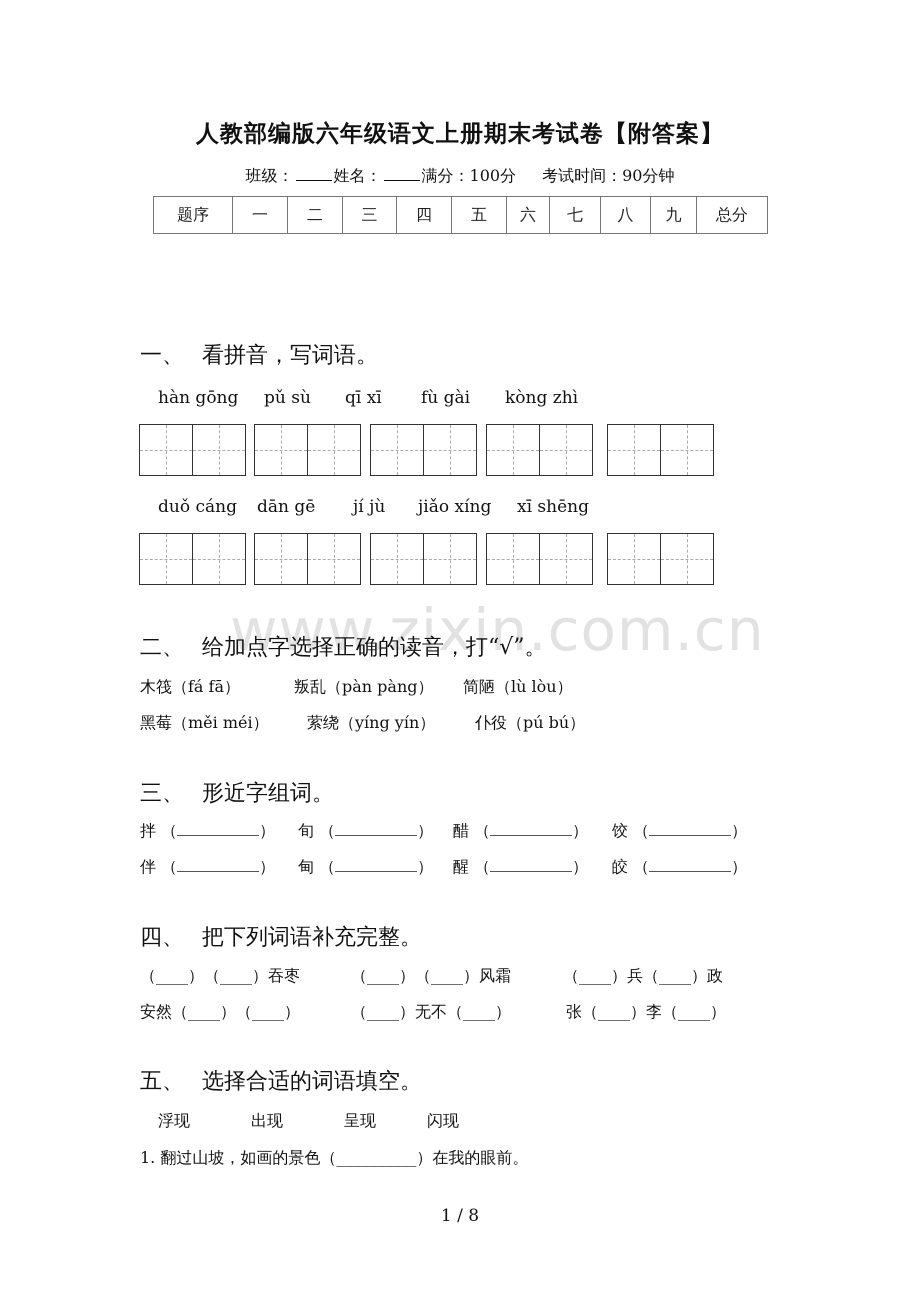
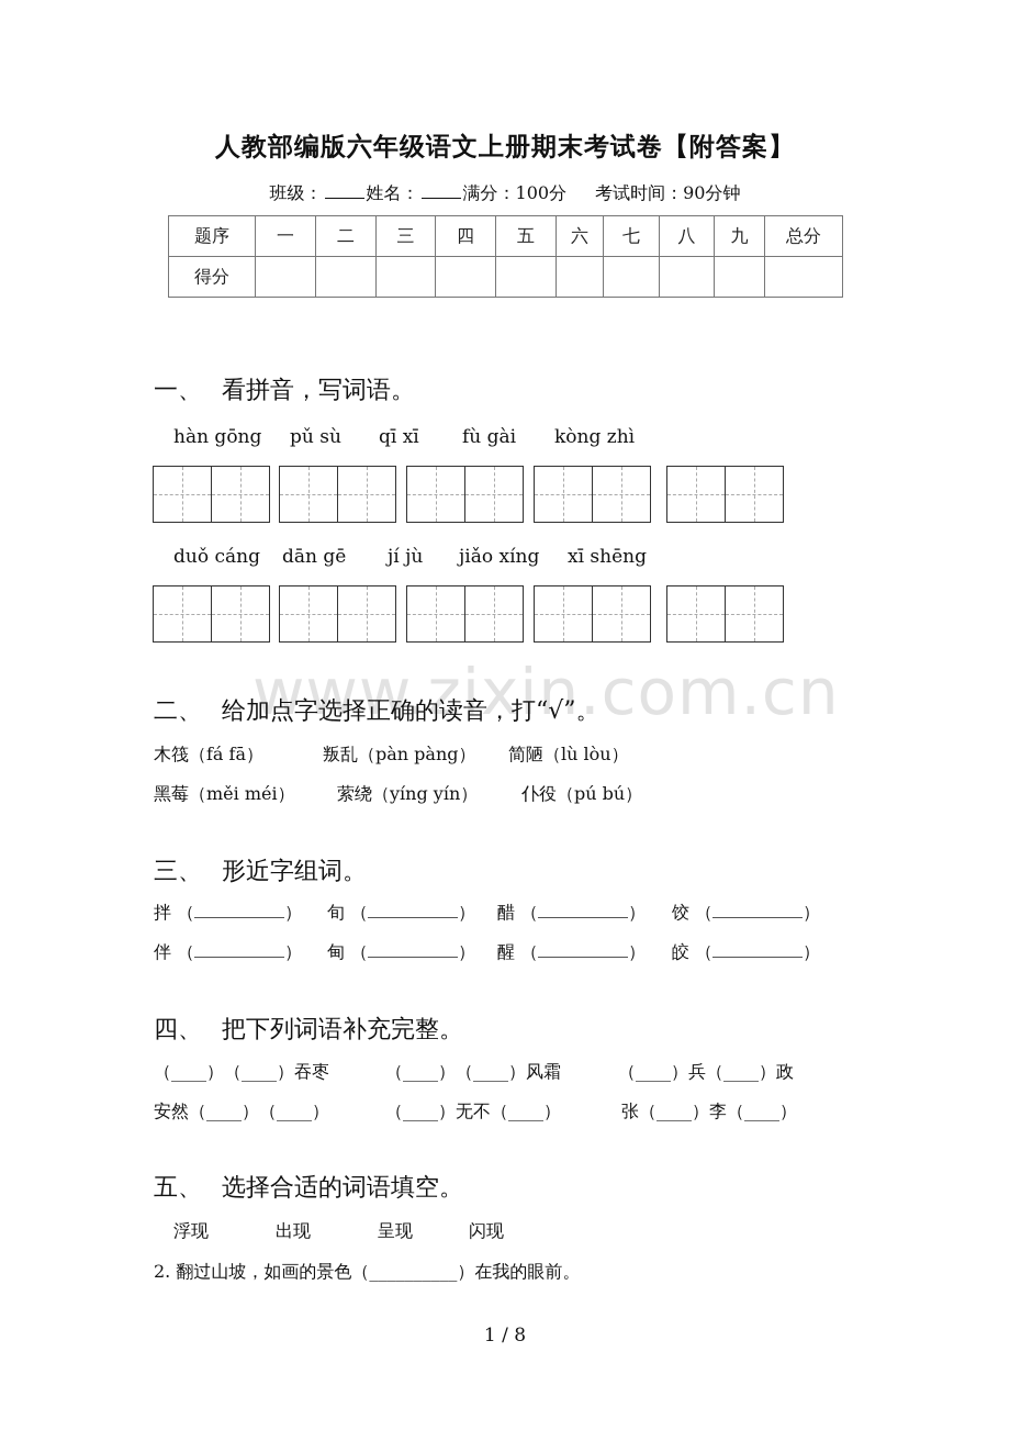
  www.zixin.com.cn
  人教部编版六年级语文上册期末考试卷【附答案】
  班级： 姓名： 满分：100分 考试时间：90分钟
  题序	一	二	三	四	五	六	七	八	九	总分
+ 得分
  一、 看拼音，写词语。
  hàn gōng
  pǔ sù
  qī xī
  fù gài
  kòng zhì
  duǒ cáng
  dān gē
  jí jù
  jiǎo xíng
  xī shēng
  二、 给加点字选择正确的读音，打“√”。
  木筏（fá fā）
  叛乱（pàn pàng）
  简陋（lù lòu）
  黑莓（měi méi）
  萦绕（yíng yín）
  仆役（pú bú）
  三、 形近字组词。
  拌 （ ）
  旬 （ ）
  醋 （ ）
  饺 （ ）
  伴 （ ）
  甸 （ ）
  醒 （ ）
  皎 （ ）
  四、 把下列词语补充完整。
  （____）（____）吞枣
  （____）（____）风霜
  （____）兵（____）政
  安然（____）（____）
  （____）无不（____）
  张（____）李（____）
  五、 选择合适的词语填空。
  浮现
  出现
  呈现
  闪现
- 1. 翻过山坡，如画的景色（__________）在我的眼前。
+ 2. 翻过山坡，如画的景色（__________）在我的眼前。
  1 / 8
